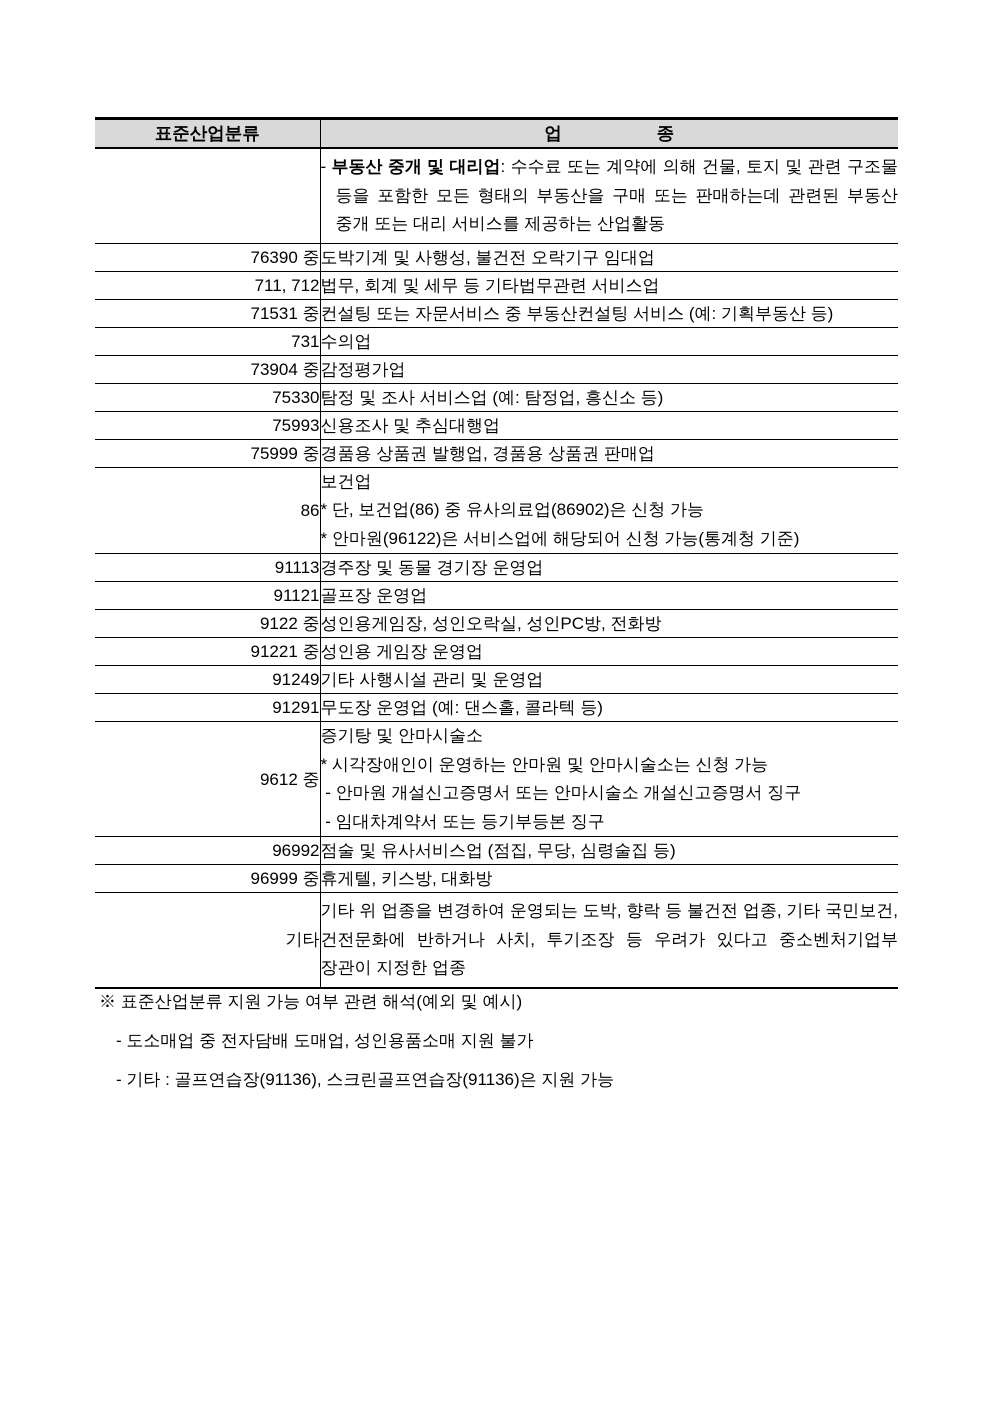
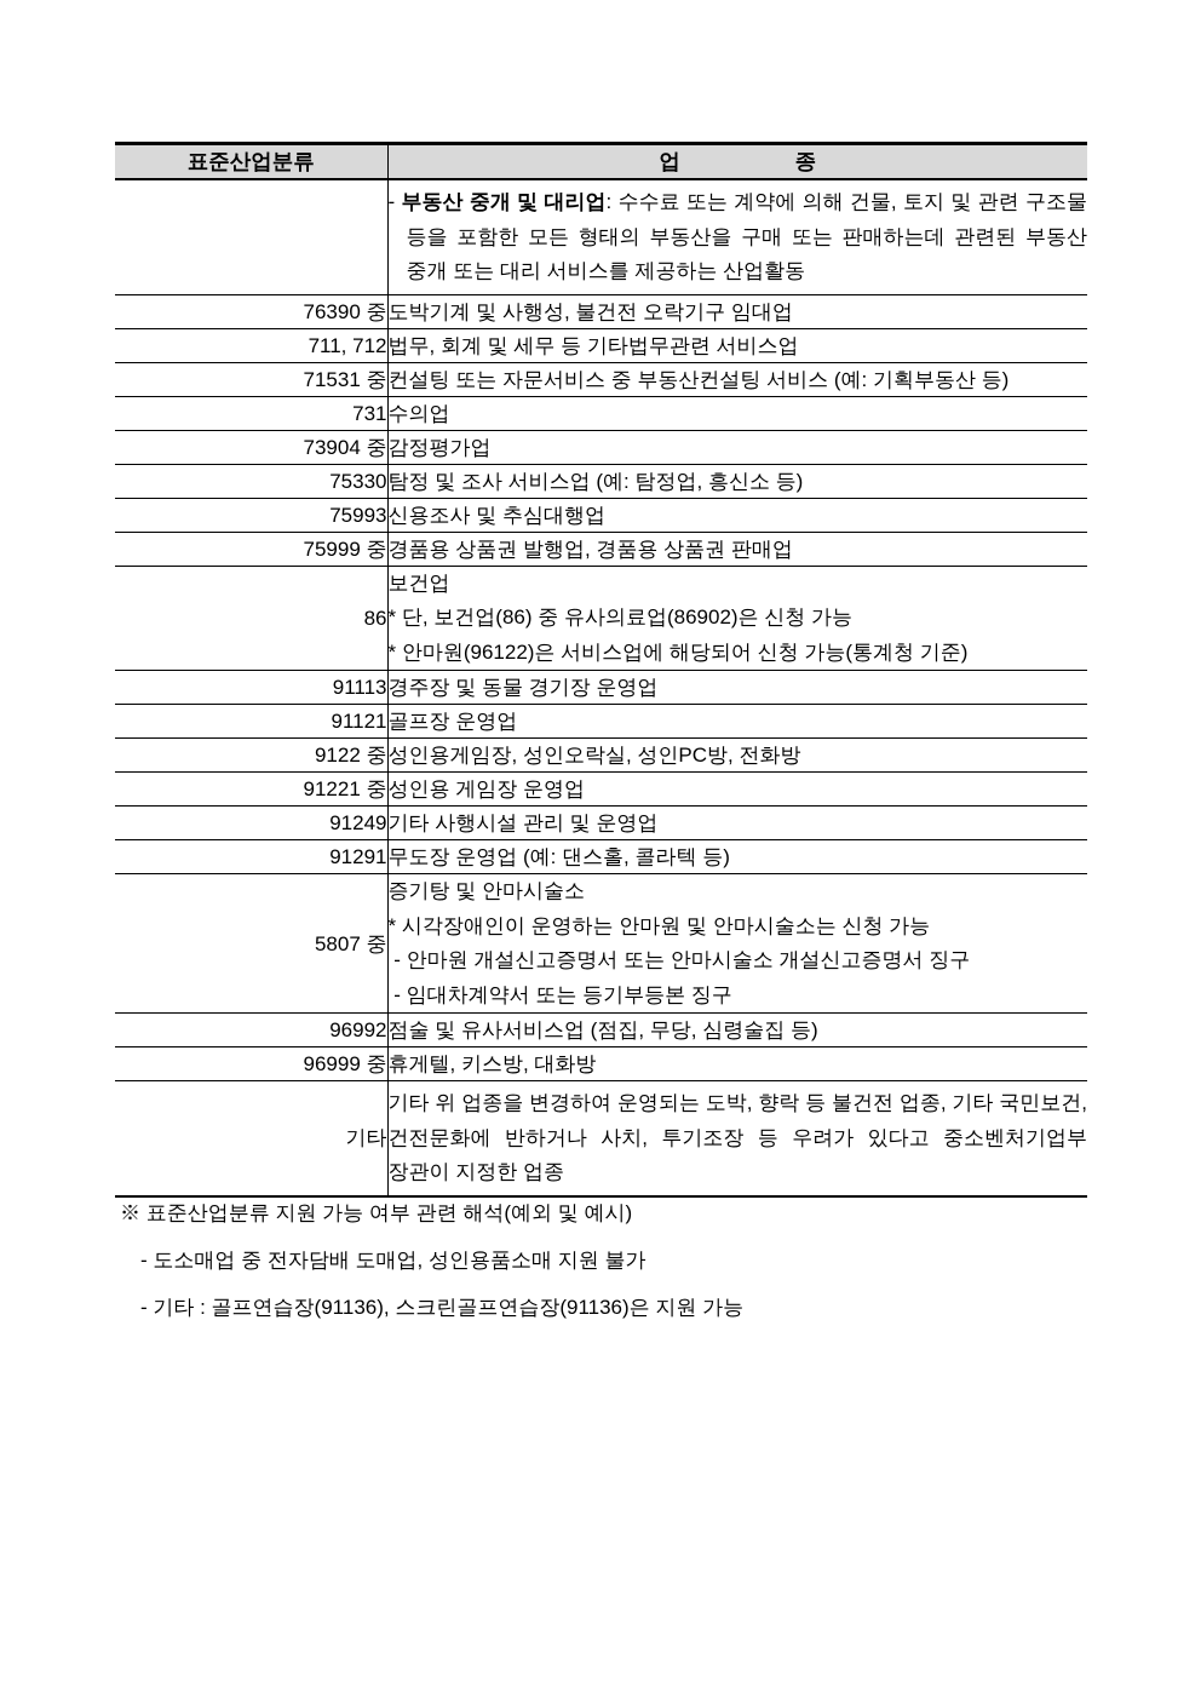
  표준산업분류	업 종
  	- 부동산 중개 및 대리업: 수수료 또는 계약에 의해 건물, 토지 및 관련 구조물 등을 포함한 모든 형태의 부동산을 구매 또는 판매하는데 관련된 부동산 중개 또는 대리 서비스를 제공하는 산업활동
  76390 중	도박기계 및 사행성, 불건전 오락기구 임대업
  711, 712	법무, 회계 및 세무 등 기타법무관련 서비스업
  71531 중	컨설팅 또는 자문서비스 중 부동산컨설팅 서비스 (예: 기획부동산 등)
  731	수의업
  73904 중	감정평가업
  75330	탐정 및 조사 서비스업 (예: 탐정업, 흥신소 등)
  75993	신용조사 및 추심대행업
  75999 중	경품용 상품권 발행업, 경품용 상품권 판매업
  86	보건업 * 단, 보건업(86) 중 유사의료업(86902)은 신청 가능 * 안마원(96122)은 서비스업에 해당되어 신청 가능(통계청 기준)
  91113	경주장 및 동물 경기장 운영업
  91121	골프장 운영업
  9122 중	성인용게임장, 성인오락실, 성인PC방, 전화방
  91221 중	성인용 게임장 운영업
  91249	기타 사행시설 관리 및 운영업
  91291	무도장 운영업 (예: 댄스홀, 콜라텍 등)
- 9612 중	증기탕 및 안마시술소 * 시각장애인이 운영하는 안마원 및 안마시술소는 신청 가능 - 안마원 개설신고증명서 또는 안마시술소 개설신고증명서 징구 - 임대차계약서 또는 등기부등본 징구
+ 5807 중	증기탕 및 안마시술소 * 시각장애인이 운영하는 안마원 및 안마시술소는 신청 가능 - 안마원 개설신고증명서 또는 안마시술소 개설신고증명서 징구 - 임대차계약서 또는 등기부등본 징구
  96992	점술 및 유사서비스업 (점집, 무당, 심령술집 등)
  96999 중	휴게텔, 키스방, 대화방
  기타	기타 위 업종을 변경하여 운영되는 도박, 향락 등 불건전 업종, 기타 국민보건, 건전문화에 반하거나 사치, 투기조장 등 우려가 있다고 중소벤처기업부 장관이 지정한 업종
  ※ 표준산업분류 지원 가능 여부 관련 해석(예외 및 예시)
  - 도소매업 중 전자담배 도매업, 성인용품소매 지원 불가
  - 기타 : 골프연습장(91136), 스크린골프연습장(91136)은 지원 가능
